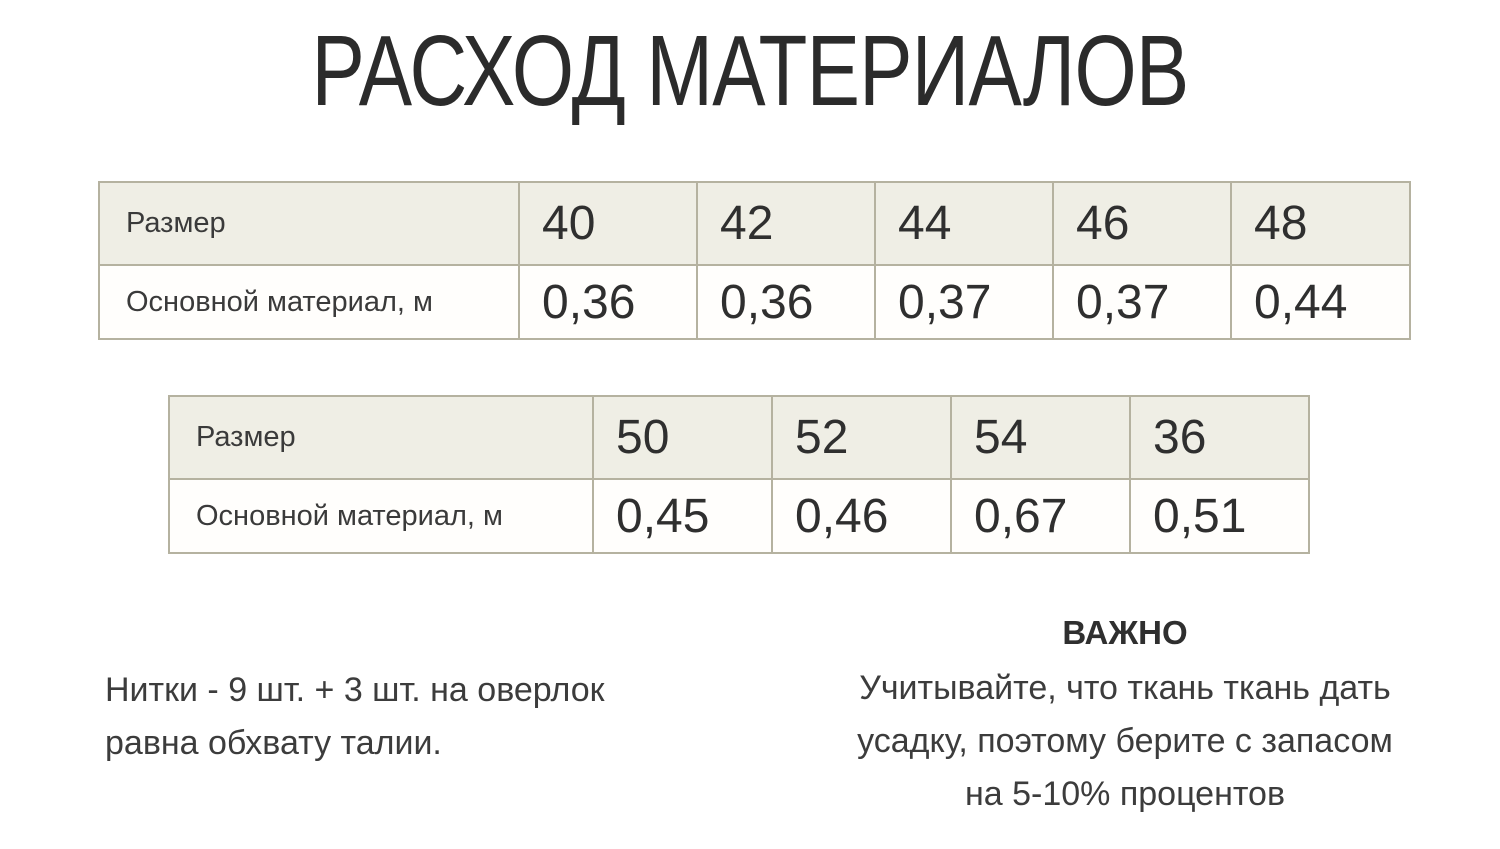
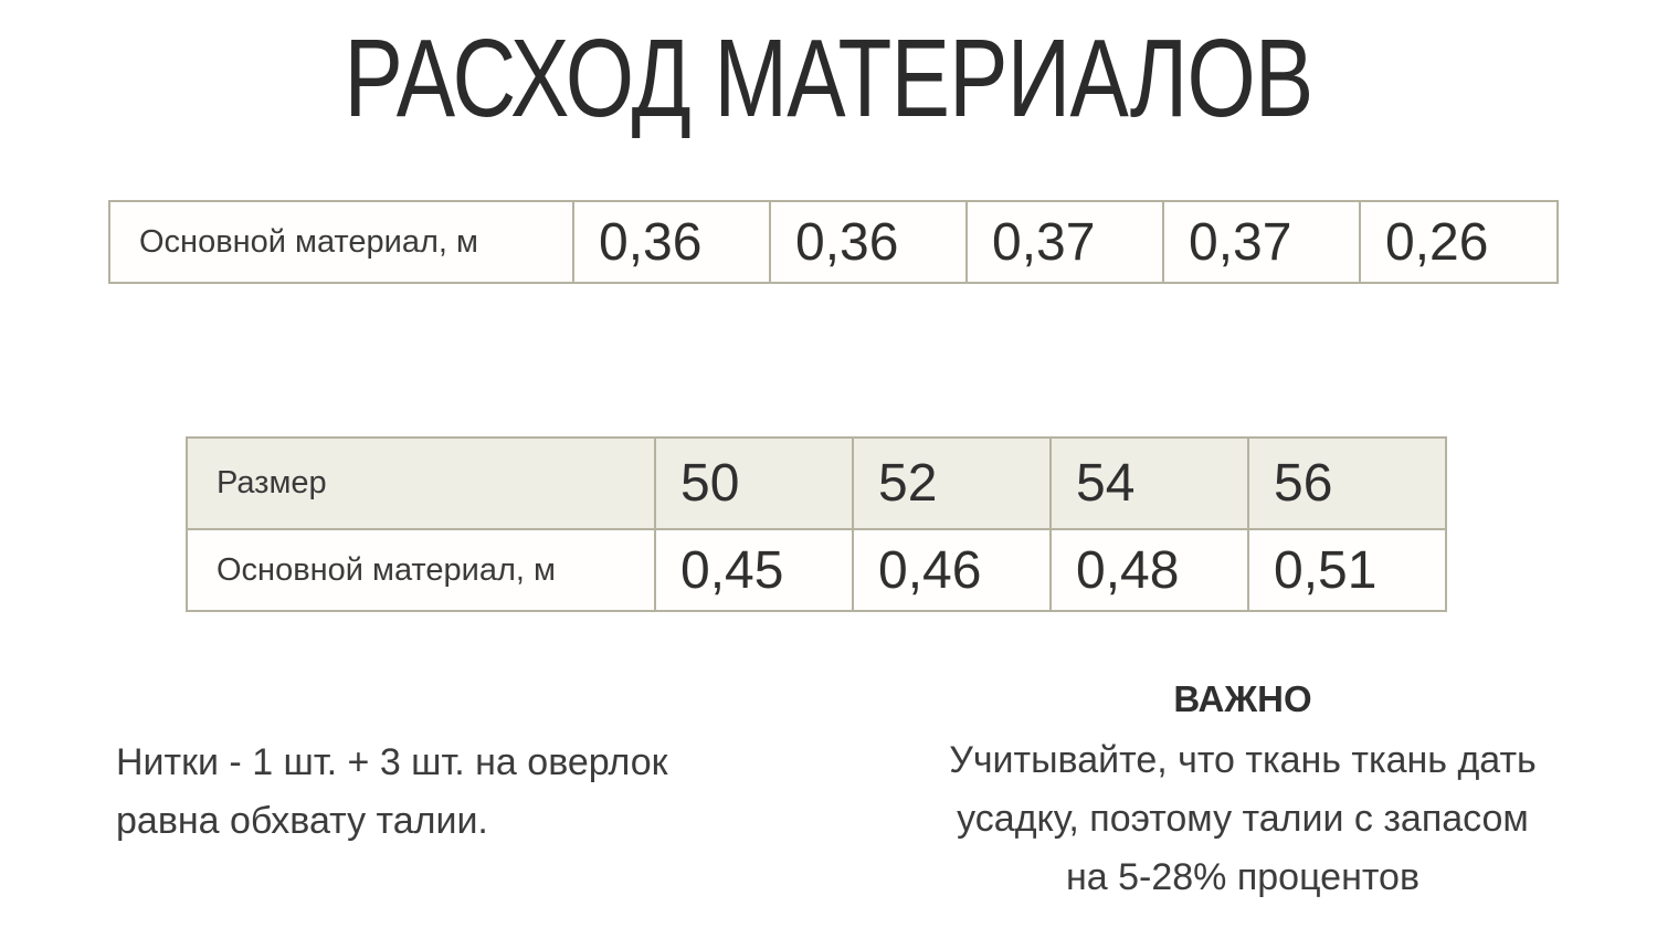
  РАСХОД МАТЕРИАЛОВ
- Размер	40	42	44	46	48
- Основной материал, м	0,36	0,36	0,37	0,37	0,44
+ Основной материал, м	0,36	0,36	0,37	0,37	0,26
- Размер	50	52	54	36
+ Размер	50	52	54	56
- Основной материал, м	0,45	0,46	0,67	0,51
+ Основной материал, м	0,45	0,46	0,48	0,51
- Нитки - 9 шт. + 3 шт. на оверлок
+ Нитки - 1 шт. + 3 шт. на оверлок
  равна обхвату талии.
  ВАЖНО
  Учитывайте, что ткань ткань дать
- усадку, поэтому берите с запасом
+ усадку, поэтому талии с запасом
- на 5-10% процентов
+ на 5-28% процентов
